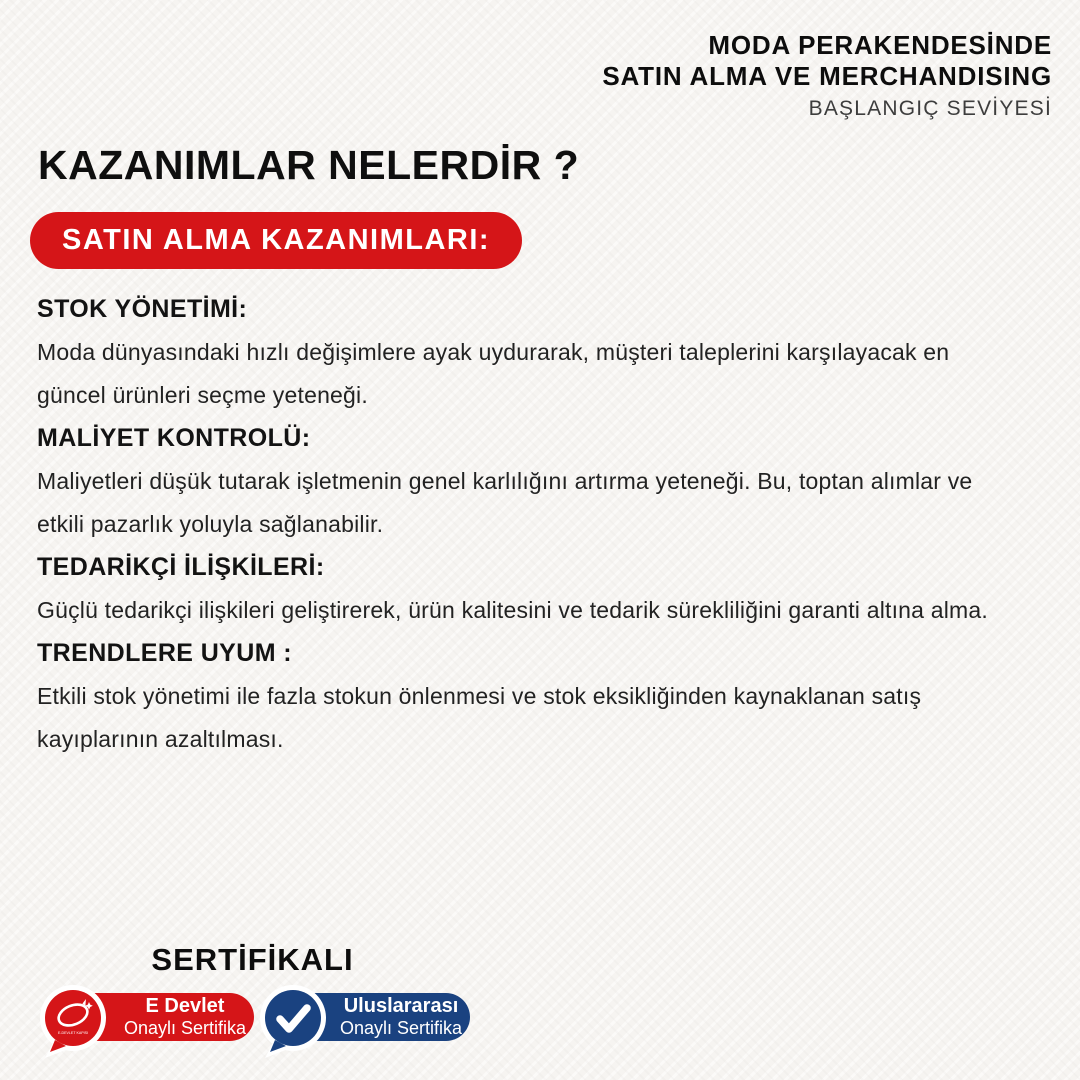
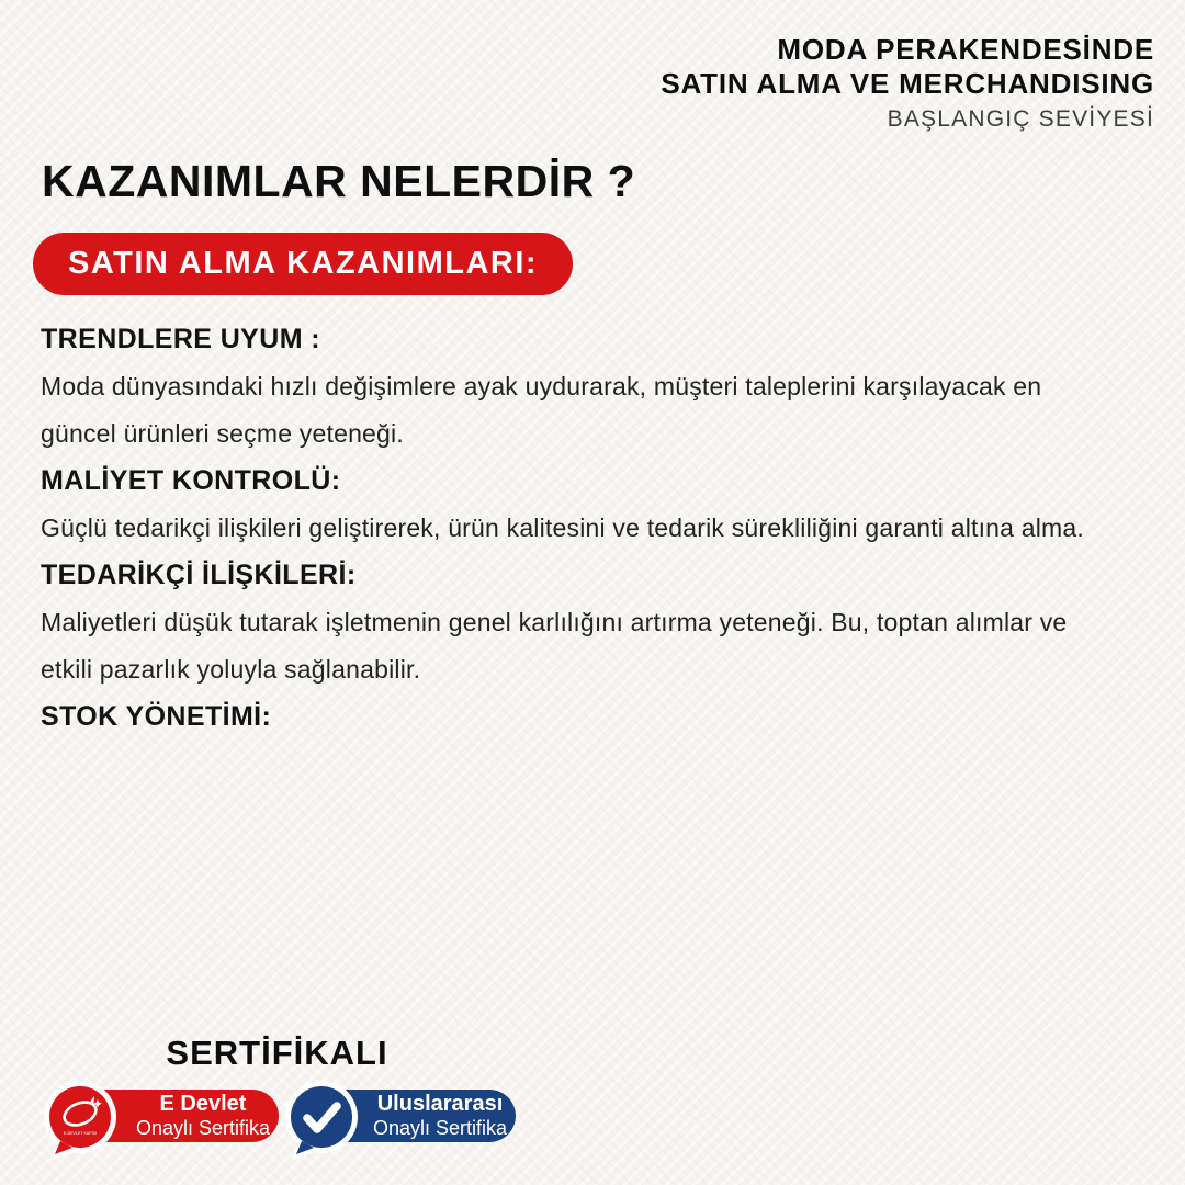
  MODA PERAKENDESİNDE
  SATIN ALMA VE MERCHANDISING
  BAŞLANGIÇ SEVİYESİ
  KAZANIMLAR NELERDİR ?
  SATIN ALMA KAZANIMLARI:
- STOK YÖNETİMİ:
+ TRENDLERE UYUM :
  Moda dünyasındaki hızlı değişimlere ayak uydurarak, müşteri taleplerini karşılayacak en güncel ürünleri seçme yeteneği.
  MALİYET KONTROLÜ:
- Maliyetleri düşük tutarak işletmenin genel karlılığını artırma yeteneği. Bu, toptan alımlar ve etkili pazarlık yoluyla sağlanabilir.
+ Güçlü tedarikçi ilişkileri geliştirerek, ürün kalitesini ve tedarik sürekliliğini garanti altına alma.
  TEDARİKÇİ İLİŞKİLERİ:
- Güçlü tedarikçi ilişkileri geliştirerek, ürün kalitesini ve tedarik sürekliliğini garanti altına alma.
+ Maliyetleri düşük tutarak işletmenin genel karlılığını artırma yeteneği. Bu, toptan alımlar ve etkili pazarlık yoluyla sağlanabilir.
- TRENDLERE UYUM :
+ STOK YÖNETİMİ:
- Etkili stok yönetimi ile fazla stokun önlenmesi ve stok eksikliğinden kaynaklanan satış kayıplarının azaltılması.
  SERTİFİKALI
  E Devlet
  Onaylı Sertifika
  Uluslararası
  Onaylı Sertifika
